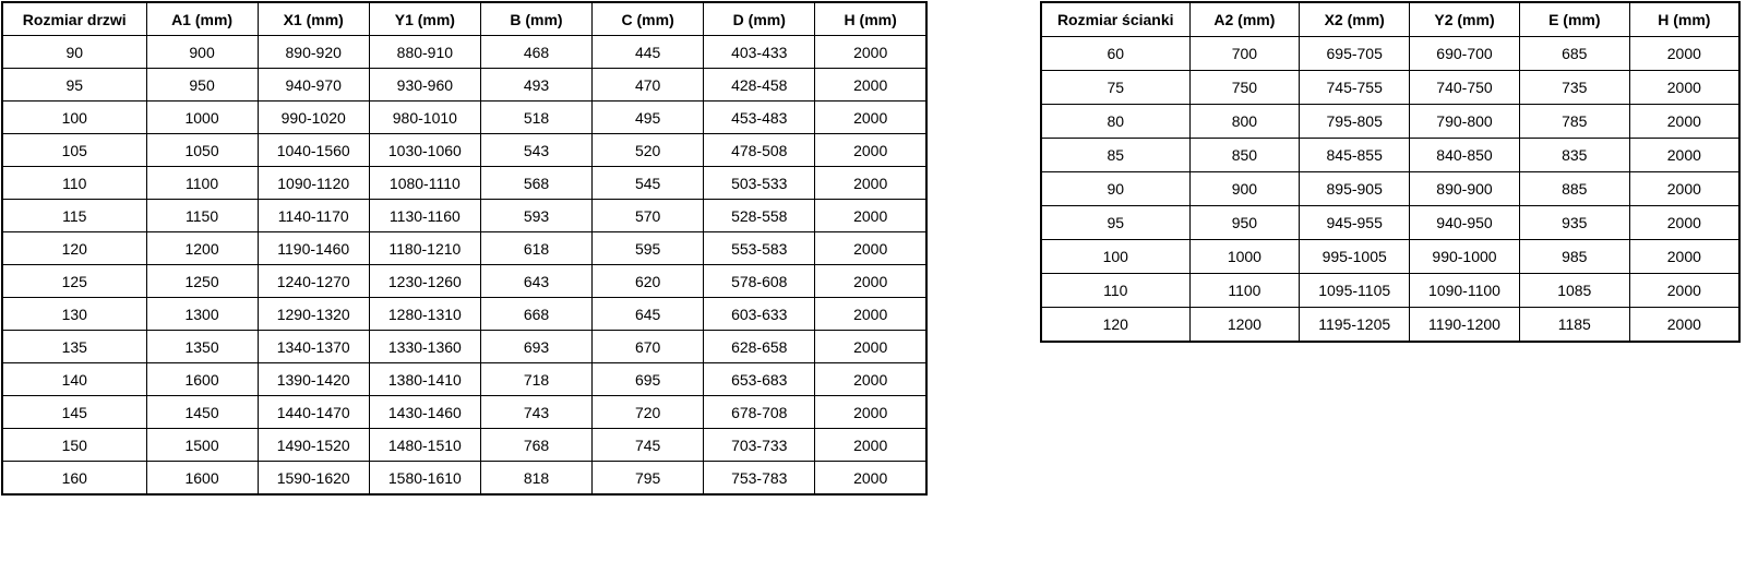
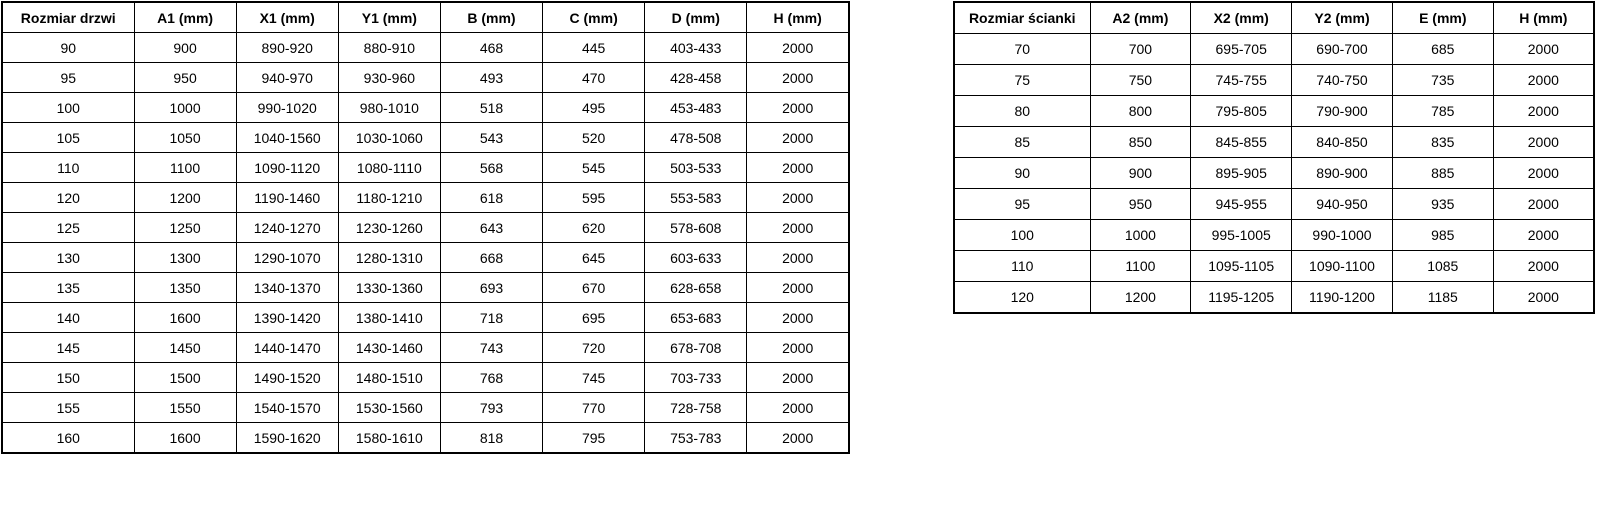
  Rozmiar drzwi	A1 (mm)	X1 (mm)	Y1 (mm)	B (mm)	C (mm)	D (mm)	H (mm)
  90	900	890-920	880-910	468	445	403-433	2000
  95	950	940-970	930-960	493	470	428-458	2000
  100	1000	990-1020	980-1010	518	495	453-483	2000
  105	1050	1040-1560	1030-1060	543	520	478-508	2000
  110	1100	1090-1120	1080-1110	568	545	503-533	2000
- 115	1150	1140-1170	1130-1160	593	570	528-558	2000
  120	1200	1190-1460	1180-1210	618	595	553-583	2000
  125	1250	1240-1270	1230-1260	643	620	578-608	2000
- 130	1300	1290-1320	1280-1310	668	645	603-633	2000
+ 130	1300	1290-1070	1280-1310	668	645	603-633	2000
  135	1350	1340-1370	1330-1360	693	670	628-658	2000
  140	1600	1390-1420	1380-1410	718	695	653-683	2000
  145	1450	1440-1470	1430-1460	743	720	678-708	2000
  150	1500	1490-1520	1480-1510	768	745	703-733	2000
+ 155	1550	1540-1570	1530-1560	793	770	728-758	2000
  160	1600	1590-1620	1580-1610	818	795	753-783	2000
  Rozmiar ścianki	A2 (mm)	X2 (mm)	Y2 (mm)	E (mm)	H (mm)
- 60	700	695-705	690-700	685	2000
+ 70	700	695-705	690-700	685	2000
  75	750	745-755	740-750	735	2000
- 80	800	795-805	790-800	785	2000
+ 80	800	795-805	790-900	785	2000
  85	850	845-855	840-850	835	2000
  90	900	895-905	890-900	885	2000
  95	950	945-955	940-950	935	2000
  100	1000	995-1005	990-1000	985	2000
  110	1100	1095-1105	1090-1100	1085	2000
  120	1200	1195-1205	1190-1200	1185	2000
